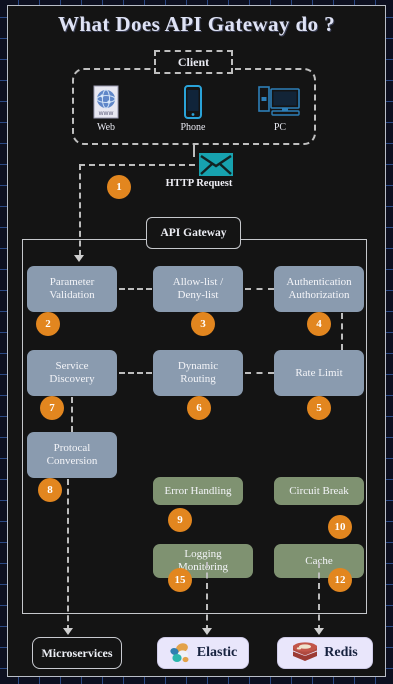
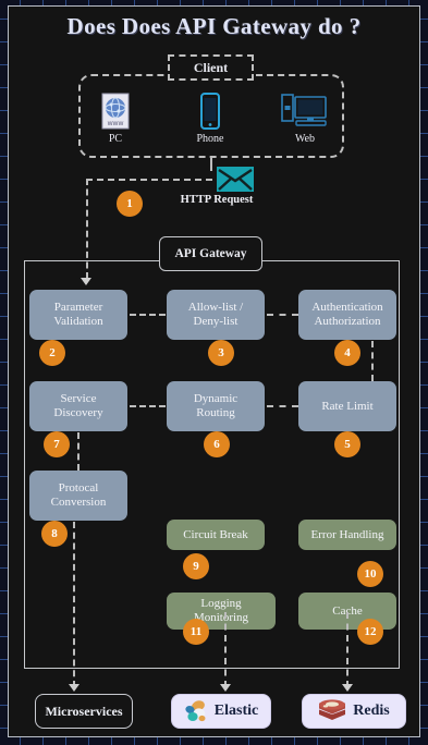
- What Does API Gateway do ?
+ Does Does API Gateway do ?
  Client
- Web
+ PC
  Phone
- PC
+ Web
  HTTP Request
  1
  API Gateway
  Parameter
  Validation
  2
  Allow-list /
  Deny-list
  3
  Authentication
  Authorization
  4
  Service
  Discovery
  7
  Dynamic
  Routing
  6
  Rate Limit
  5
  Protocal
  Conversion
  8
- Error Handling
+ Circuit Break
  9
- Circuit Break
+ Error Handling
  10
  Logging
  Monitoring
- 15
+ 11
  Cache
  12
  Microservices
  Elastic
  Redis
